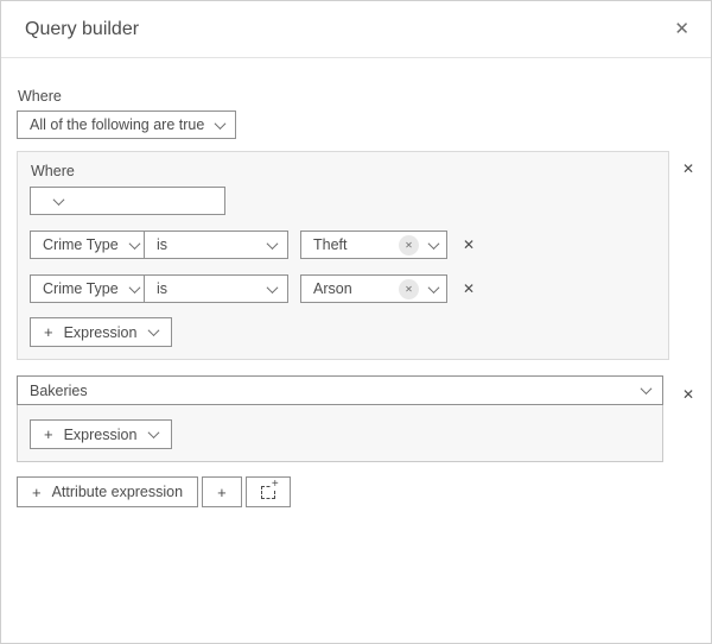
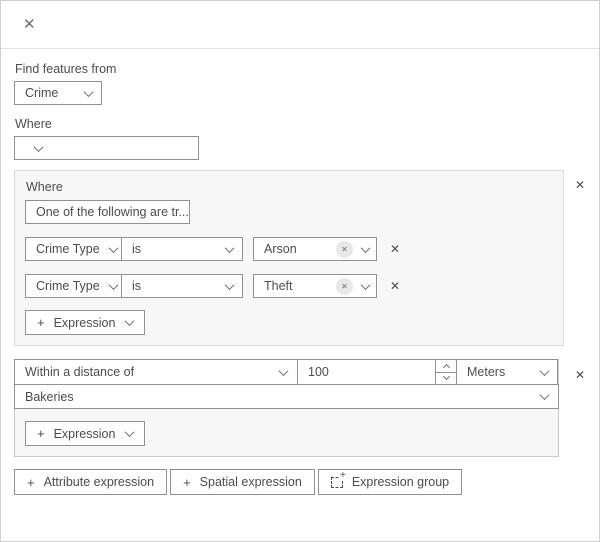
- Query builder
  ✕
+ Find features from
+ Crime
  Where
- All of the following are true
  Where
+ One of the following are tr...
  Crime Type
  is
- Theft
+ Arson
  ✕
  ✕
  Crime Type
  is
- Arson
+ Theft
  ✕
  ✕
  +
  Expression
  ✕
+ Within a distance of
+ 100
+ Meters
  Bakeries
  +
  Expression
  ✕
  +
  Attribute expression
  +
+ Spatial expression
  +
+ Expression group
